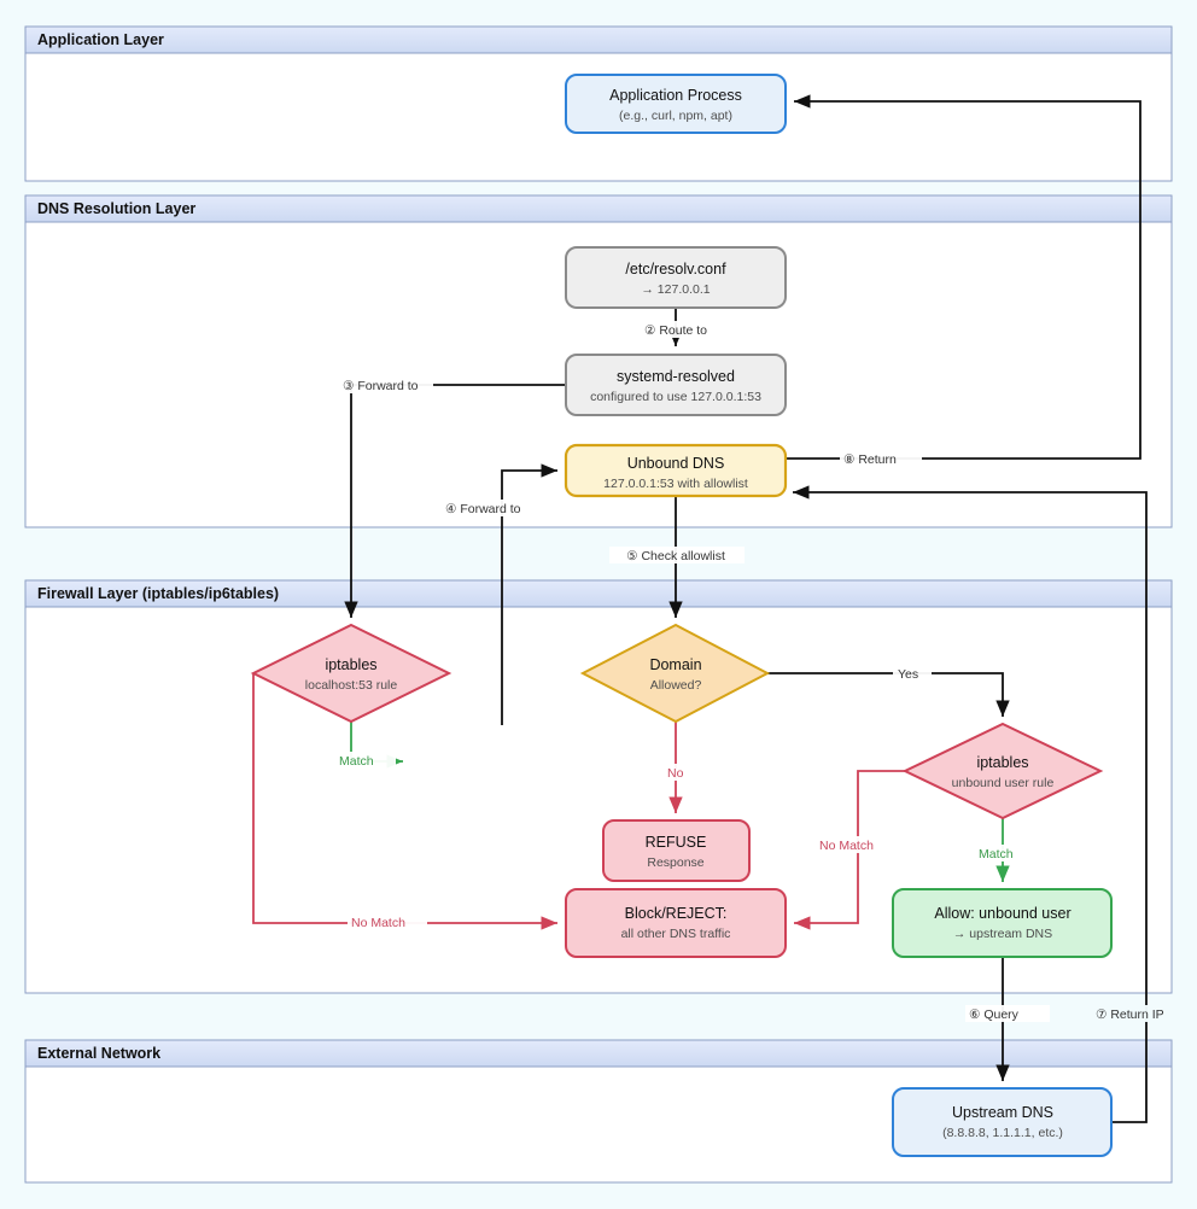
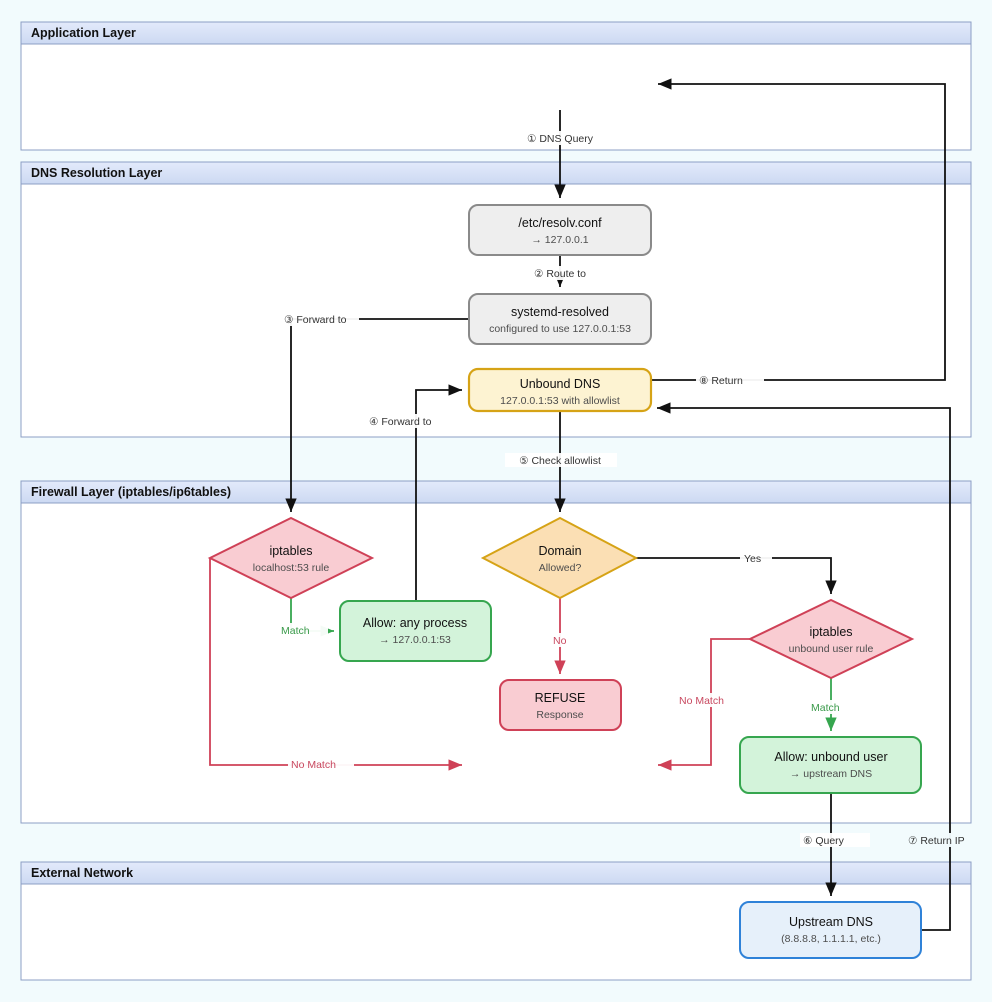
  Application Layer
  DNS Resolution Layer
  Firewall Layer (iptables/ip6tables)
  External Network
+ ① DNS Query
  ② Route to
  ③ Forward to
  ④ Forward to
  ⑤ Check allowlist
  Match
  No Match
  No
  Yes
  Match
  No Match
  ⑥ Query
  ⑦ Return IP
  ⑧ Return
- Application Process
- (e.g., curl, npm, apt)
  /etc/resolv.conf
  → 127.0.0.1
  systemd-resolved
  configured to use 127.0.0.1:53
  Unbound DNS
  127.0.0.1:53 with allowlist
  iptables
  localhost:53 rule
  Domain
  Allowed?
  iptables
  unbound user rule
+ Allow: any process
+ → 127.0.0.1:53
  REFUSE
  Response
- Block/REJECT:
- all other DNS traffic
  Allow: unbound user
  → upstream DNS
  Upstream DNS
  (8.8.8.8, 1.1.1.1, etc.)
